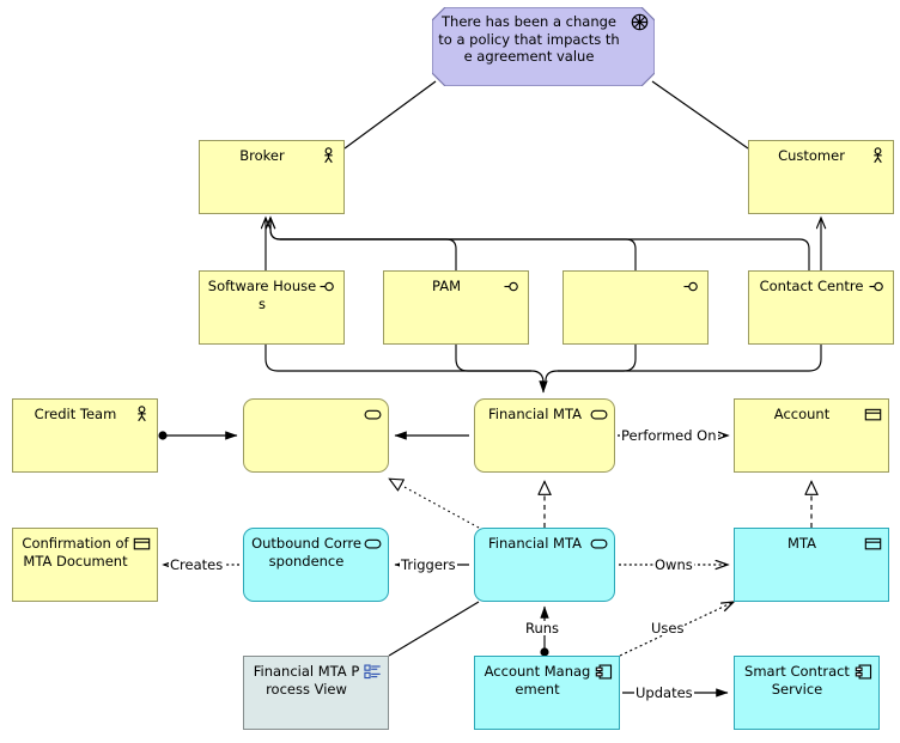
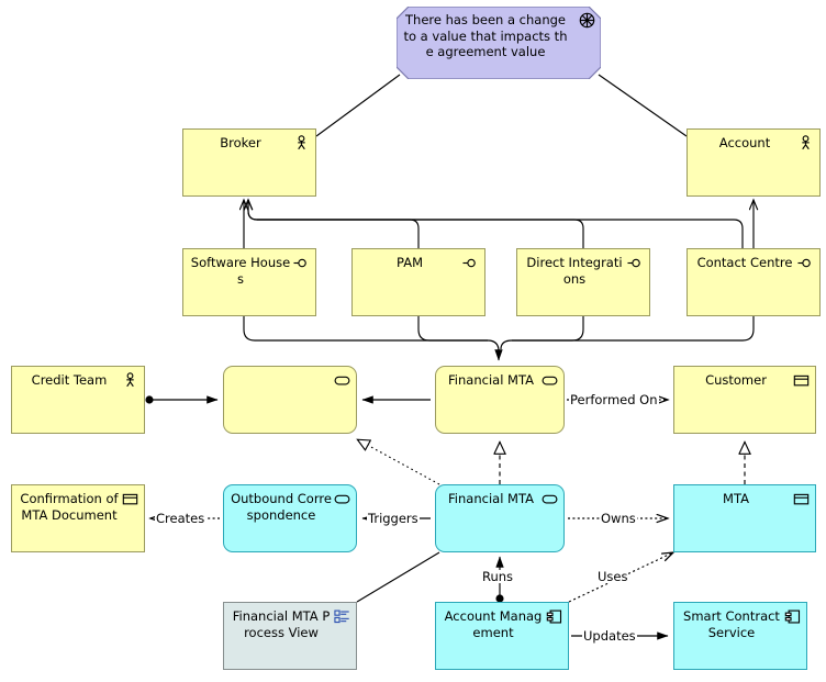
  Performed On
  Creates
  Triggers
  Owns
  Runs
  Uses
  Updates
- There has been a change to a policy that impacts the agreement value
+ There has been a change to a value that impacts the agreement value
  Broker
- Customer
+ Account
  Software Houses
  PAM
+ Direct Integrations
  Contact Centre
  Credit Team
  Financial MTA
- Account
+ Customer
  Confirmation of MTA Document
  Outbound Correspondence
  Financial MTA
  MTA
  Financial MTA Process View
  Account Management
  Smart Contract Service
